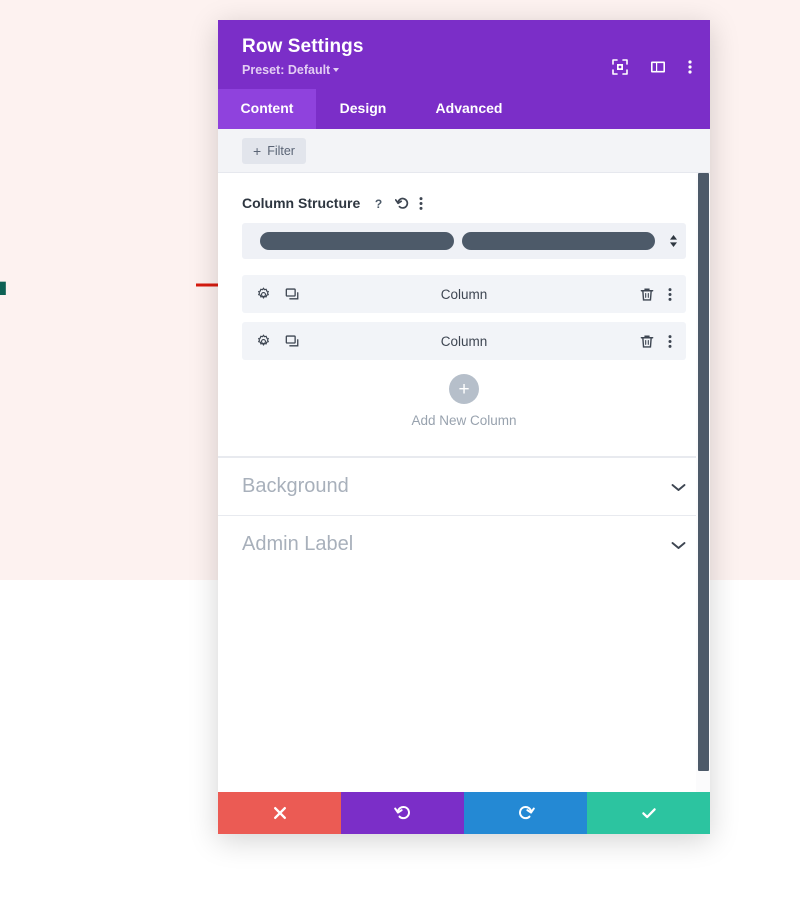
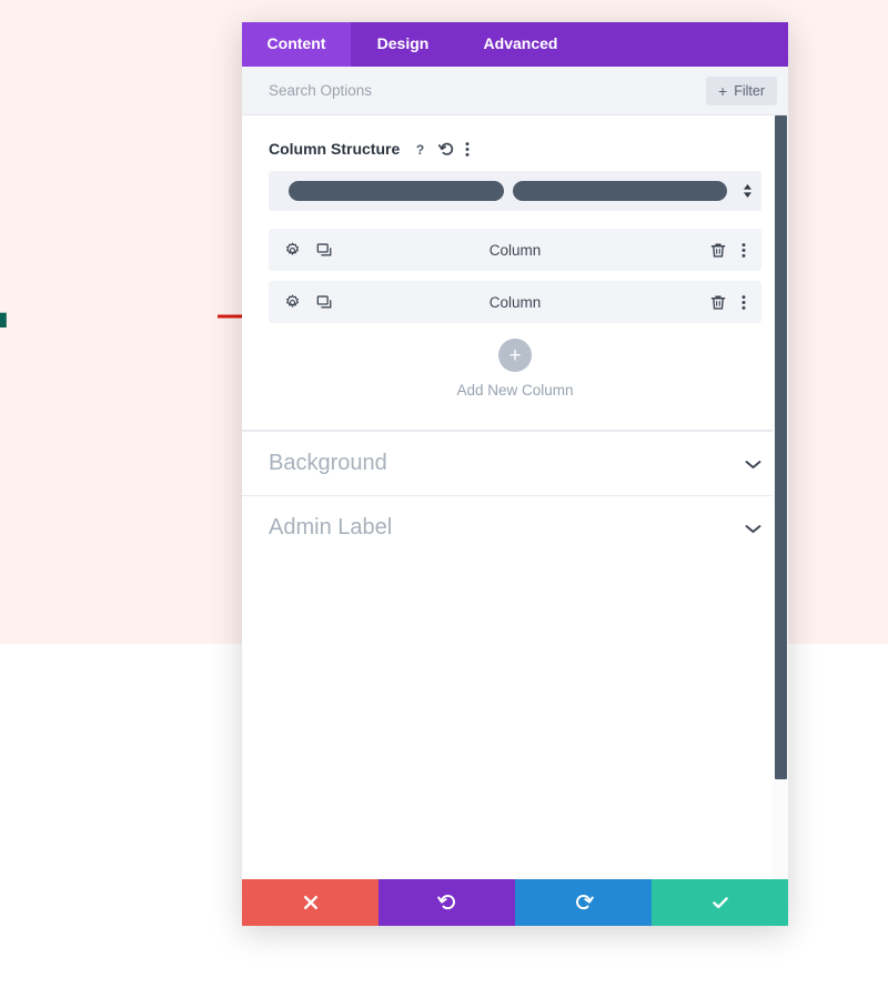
- Row Settings
- Preset: Default
  Content
  Design
  Advanced
+ Search Options
  +
  Filter
  Column Structure
  ?
  Column
  Column
  +
  Add New Column
  Background
  Admin Label
